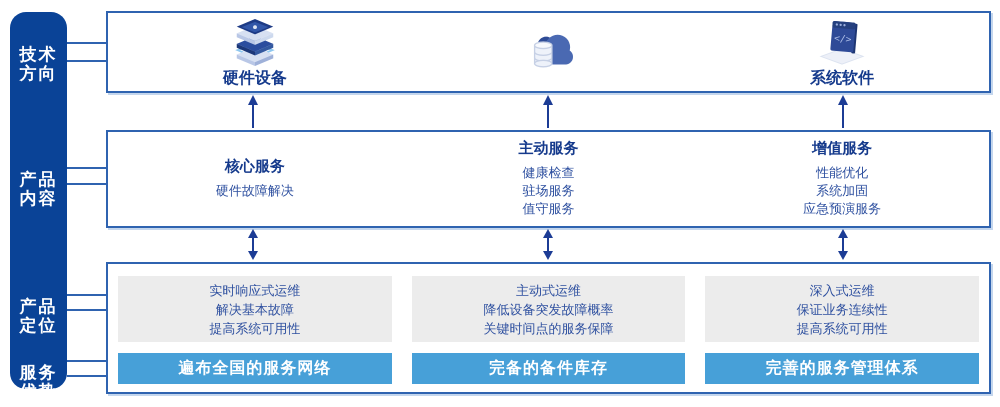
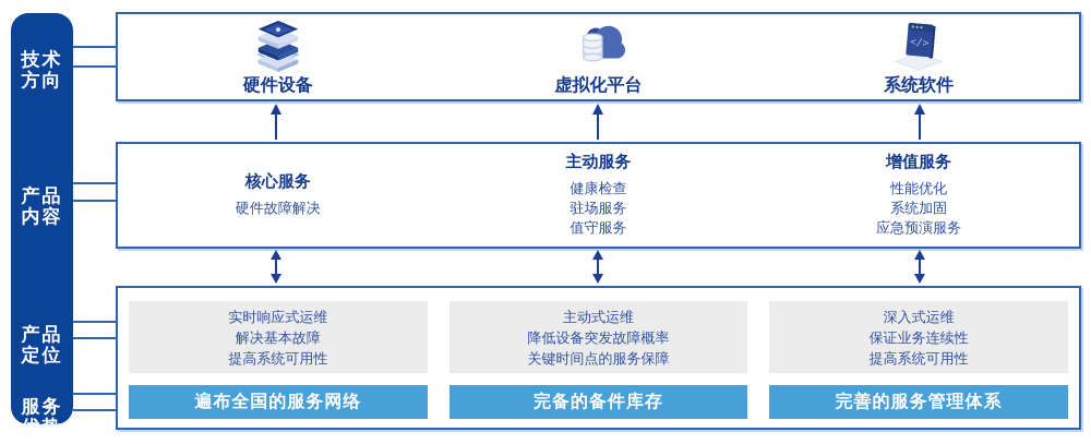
  技术
  方向
  产品
  内容
  产品
  定位
  服务
  优势
  硬件设备
+ 虚拟化平台
  系统软件
  核心服务
  硬件故障解决
  主动服务
  健康检查
  驻场服务
  值守服务
  增值服务
  性能优化
  系统加固
  应急预演服务
  实时响应式运维
  解决基本故障
  提高系统可用性
  遍布全国的服务网络
  主动式运维
  降低设备突发故障概率
  关键时间点的服务保障
  完备的备件库存
  深入式运维
  保证业务连续性
  提高系统可用性
  完善的服务管理体系
